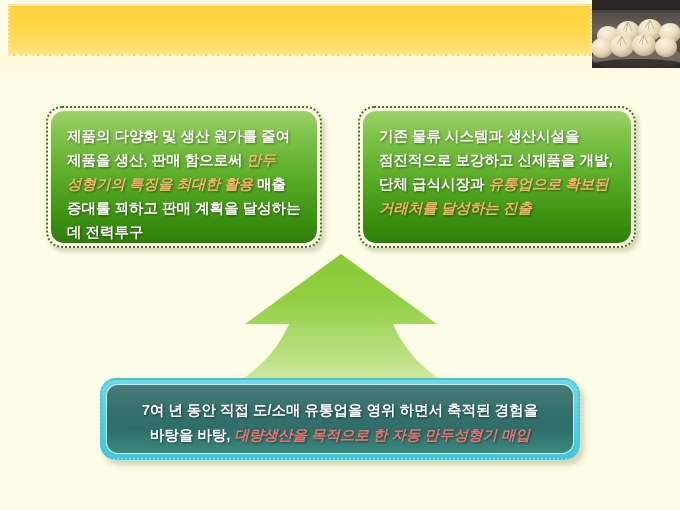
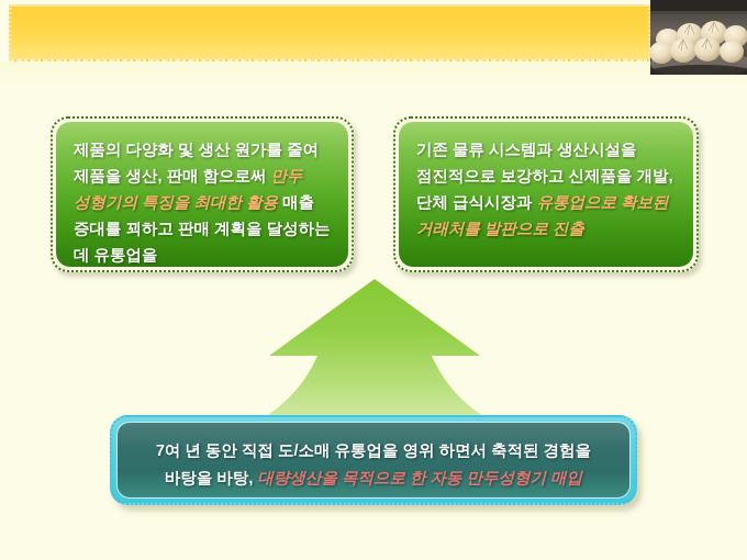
- 제품의 다양화 및 생산 원가를 줄여 제품을 생산, 판매 함으로써 만두 성형기의 특징을 최대한 활용 매출 증대를 꾀하고 판매 계획을 달성하는 데 전력투구
+ 제품의 다양화 및 생산 원가를 줄여 제품을 생산, 판매 함으로써 만두 성형기의 특징을 최대한 활용 매출 증대를 꾀하고 판매 계획을 달성하는 데 유통업을
- 기존 물류 시스템과 생산시설을 점진적으로 보강하고 신제품을 개발, 단체 급식시장과 유통업으로 확보된 거래처를 달성하는 진출
+ 기존 물류 시스템과 생산시설을 점진적으로 보강하고 신제품을 개발, 단체 급식시장과 유통업으로 확보된 거래처를 발판으로 진출
  7여 년 동안 직접 도/소매 유통업을 영위 하면서 축적된 경험을 바탕을 바탕, 대량생산을 목적으로 한 자동 만두성형기 매입
